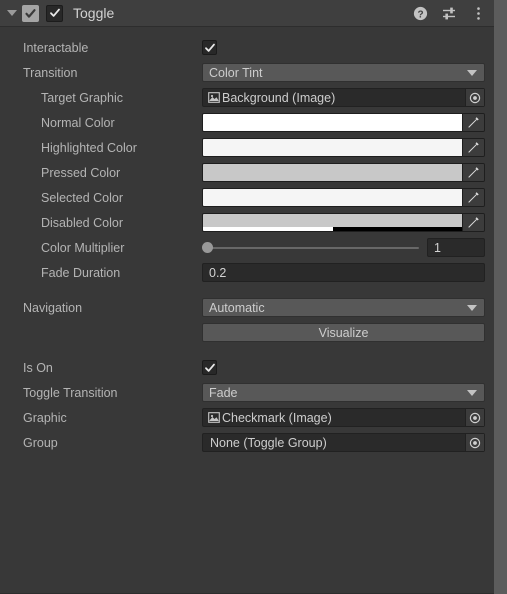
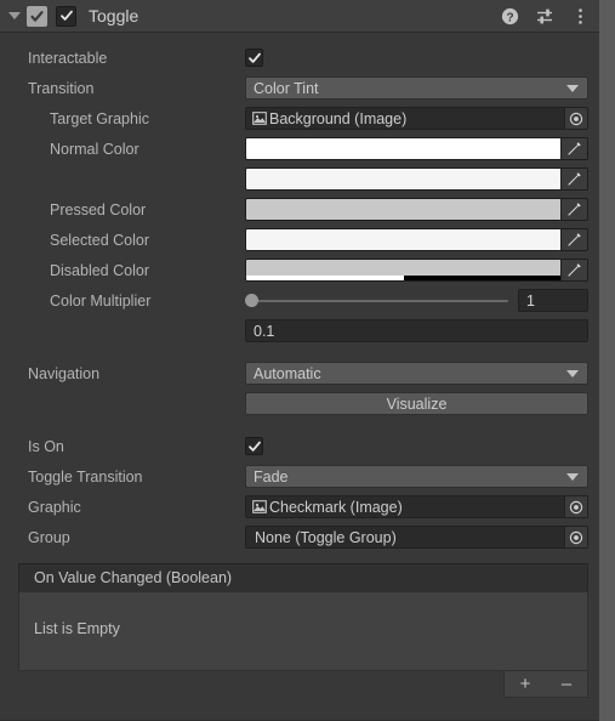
  Toggle
  ?
  Interactable
  Transition
  Color Tint
  Target Graphic
  Background (Image)
  Normal Color
- Highlighted Color
  Pressed Color
  Selected Color
  Disabled Color
  Color Multiplier
  1
- Fade Duration
- 0.2
+ 0.1
  Navigation
  Automatic
  Visualize
  Is On
  Toggle Transition
  Fade
  Graphic
  Checkmark (Image)
  Group
  None (Toggle Group)
+ On Value Changed (Boolean)
+ List is Empty
+ +
+ –
